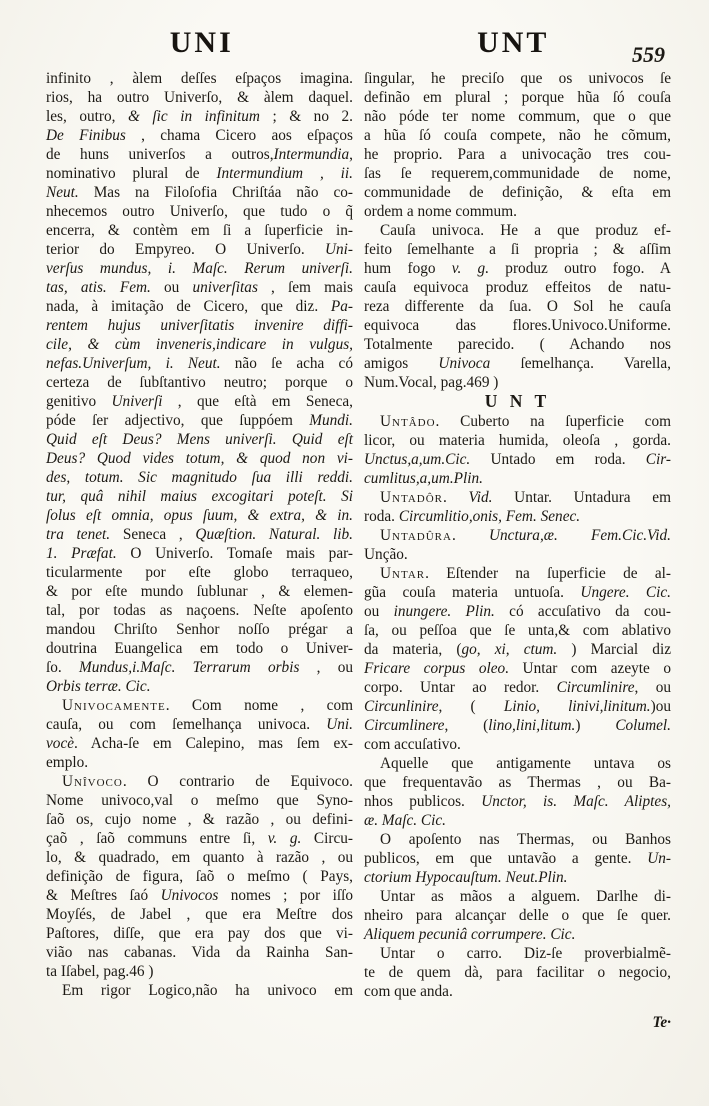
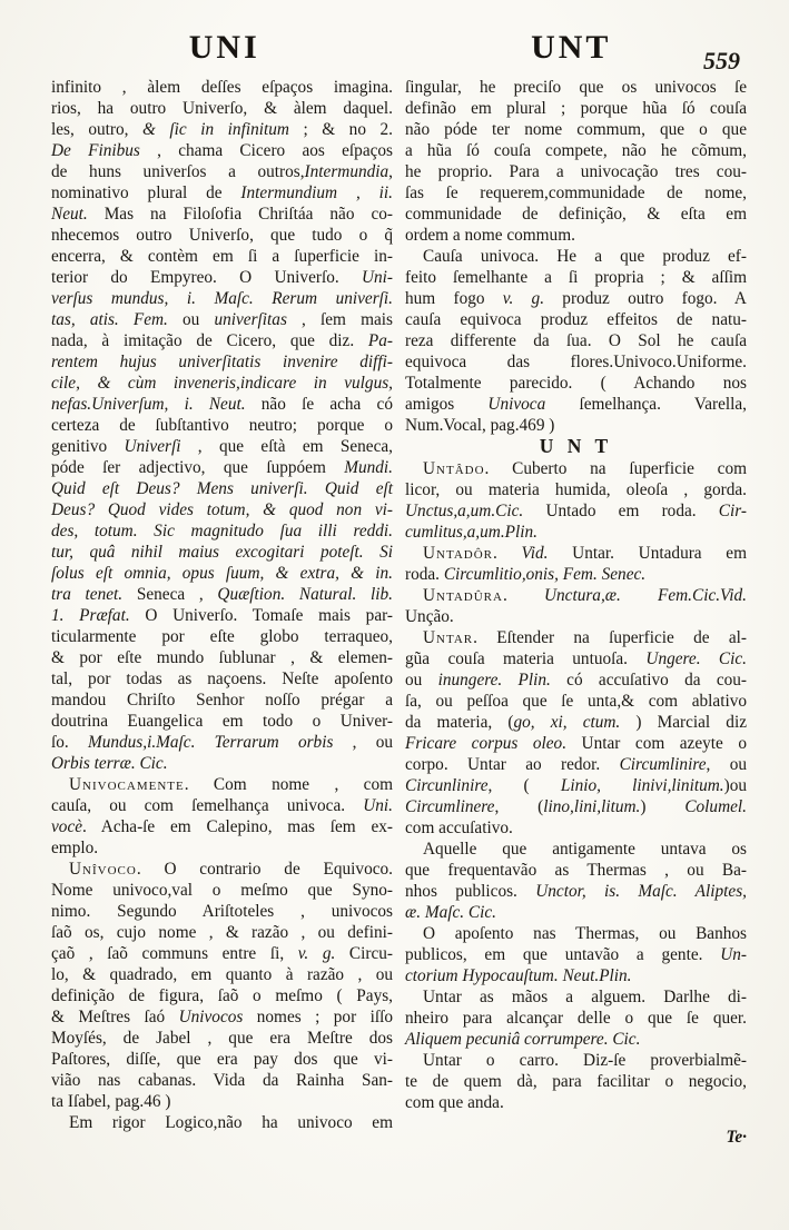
  UNI
  UNT
  559
  infinito , àlem deſſes eſpaços imagina.
  rios, ha outro Univerſo, & àlem daquel.
  les, outro, & ſic in infinitum ; & no 2.
  De Finibus , chama Cicero aos eſpaços
  de huns univerſos a outros,Intermundia,
  nominativo plural de Intermundium , ii.
  Neut. Mas na Filoſofia Chriſtáa não co-
  nhecemos outro Univerſo, que tudo o q̃
  encerra, & contèm em ſi a ſuperficie in-
  terior do Empyreo. O Univerſo. Uni-
  verſus mundus, i. Maſc. Rerum univerſi.
  tas, atis. Fem. ou univerſitas , ſem mais
  nada, à imitação de Cicero, que diz. Pa-
  rentem hujus univerſitatis invenire diffi-
  cile, & cùm inveneris,indicare in vulgus,
  nefas.Univerſum, i. Neut. não ſe acha có
  certeza de ſubſtantivo neutro; porque o
  genitivo Univerſi , que eſtà em Seneca,
  póde ſer adjectivo, que ſuppóem Mundi.
  Quid eſt Deus? Mens univerſi. Quid eſt
  Deus? Quod vides totum, & quod non vi-
  des, totum. Sic magnitudo ſua illi reddi.
  tur, quâ nihil maius excogitari poteſt. Si
  ſolus eſt omnia, opus ſuum, & extra, & in.
  tra tenet. Seneca , Quæſtion. Natural. lib.
  1. Præfat. O Univerſo. Tomaſe mais par-
  ticularmente por eſte globo terraqueo,
  & por eſte mundo ſublunar , & elemen-
  tal, por todas as naçoens. Neſte apoſento
  mandou Chriſto Senhor noſſo prégar a
  doutrina Euangelica em todo o Univer-
  ſo. Mundus,i.Maſc. Terrarum orbis , ou
  Orbis terræ. Cic.
  Univocamente. Com nome , com
  cauſa, ou com ſemelhança univoca. Uni.
  vocè. Acha-ſe em Calepino, mas ſem ex-
  emplo.
  Unîvoco. O contrario de Equivoco.
  Nome univoco,val o meſmo que Syno-
+ nimo. Segundo Ariſtoteles , univocos
  ſaõ os, cujo nome , & razão , ou defini-
  çaõ , ſaõ communs entre ſi, v. g. Circu-
  lo, & quadrado, em quanto à razão , ou
  definição de figura, ſaõ o meſmo ( Pays,
  & Meſtres ſaó Univocos nomes ; por iſſo
  Moyſés, de Jabel , que era Meſtre dos
  Paſtores, diſſe, que era pay dos que vi-
  vião nas cabanas. Vida da Rainha San-
  ta Iſabel, pag.46 )
  Em rigor Logico,não ha univoco em
  ſingular, he preciſo que os univocos ſe
  definão em plural ; porque hũa ſó couſa
  não póde ter nome commum, que o que
  a hũa ſó couſa compete, não he cõmum,
  he proprio. Para a univocação tres cou-
  ſas ſe requerem,communidade de nome,
  communidade de definição, & eſta em
  ordem a nome commum.
  Cauſa univoca. He a que produz ef-
  feito ſemelhante a ſi propria ; & aſſim
  hum fogo v. g. produz outro fogo. A
  cauſa equivoca produz effeitos de natu-
  reza differente da ſua. O Sol he cauſa
  equivoca das flores.Univoco.Uniforme.
  Totalmente parecido. ( Achando nos
  amigos Univoca ſemelhança. Varella,
  Num.Vocal, pag.469 )
  U N T
  Untâdo. Cuberto na ſuperficie com
  licor, ou materia humida, oleoſa , gorda.
  Unctus,a,um.Cic. Untado em roda. Cir-
  cumlitus,a,um.Plin.
  Untadôr. Vid. Untar. Untadura em
  roda. Circumlitio,onis, Fem. Senec.
  Untadûra. Unctura,æ. Fem.Cic.Vid.
  Unção.
  Untar. Eſtender na ſuperficie de al-
  gũa couſa materia untuoſa. Ungere. Cic.
  ou inungere. Plin. có accuſativo da cou-
  ſa, ou peſſoa que ſe unta,& com ablativo
  da materia, (go, xi, ctum. ) Marcial diz
  Fricare corpus oleo. Untar com azeyte o
  corpo. Untar ao redor. Circumlinire, ou
  Circunlinire, ( Linio, linivi,linitum.)ou
  Circumlinere, (lino,lini,litum.) Columel.
  com accuſativo.
  Aquelle que antigamente untava os
  que frequentavão as Thermas , ou Ba-
  nhos publicos. Unctor, is. Maſc. Aliptes,
  æ. Maſc. Cic.
  O apoſento nas Thermas, ou Banhos
  publicos, em que untavão a gente. Un-
  ctorium Hypocauſtum. Neut.Plin.
  Untar as mãos a alguem. Darlhe di-
  nheiro para alcançar delle o que ſe quer.
  Aliquem pecuniâ corrumpere. Cic.
  Untar o carro. Diz-ſe proverbialmẽ-
  te de quem dà, para facilitar o negocio,
  com que anda.
  Te·
